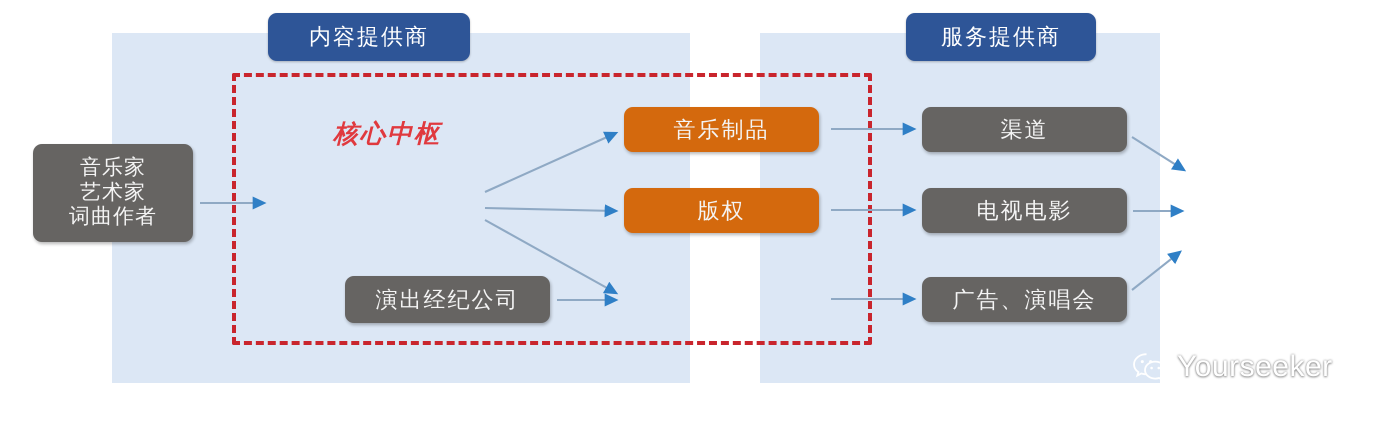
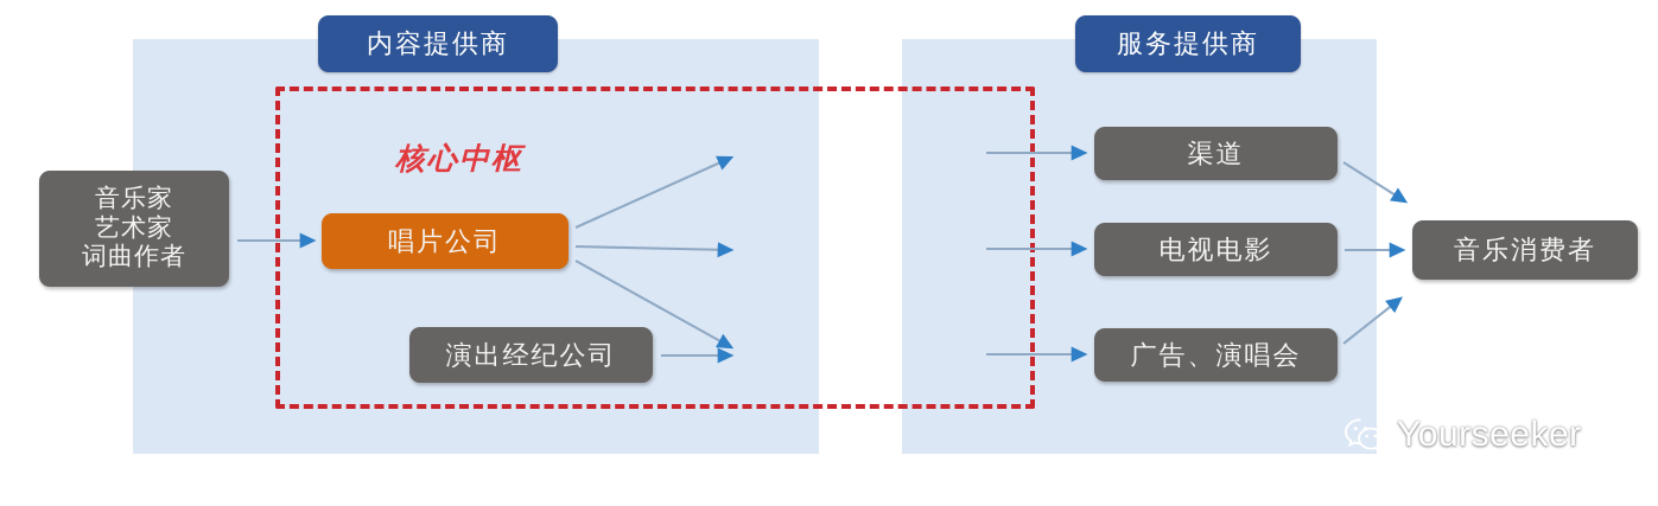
  内容提供商
  服务提供商
  核心中枢
  音乐家
  艺术家
  词曲作者
+ 唱片公司
  演出经纪公司
- 音乐制品
- 版权
  渠道
  电视电影
  广告、演唱会
+ 音乐消费者
  Yourseeker
